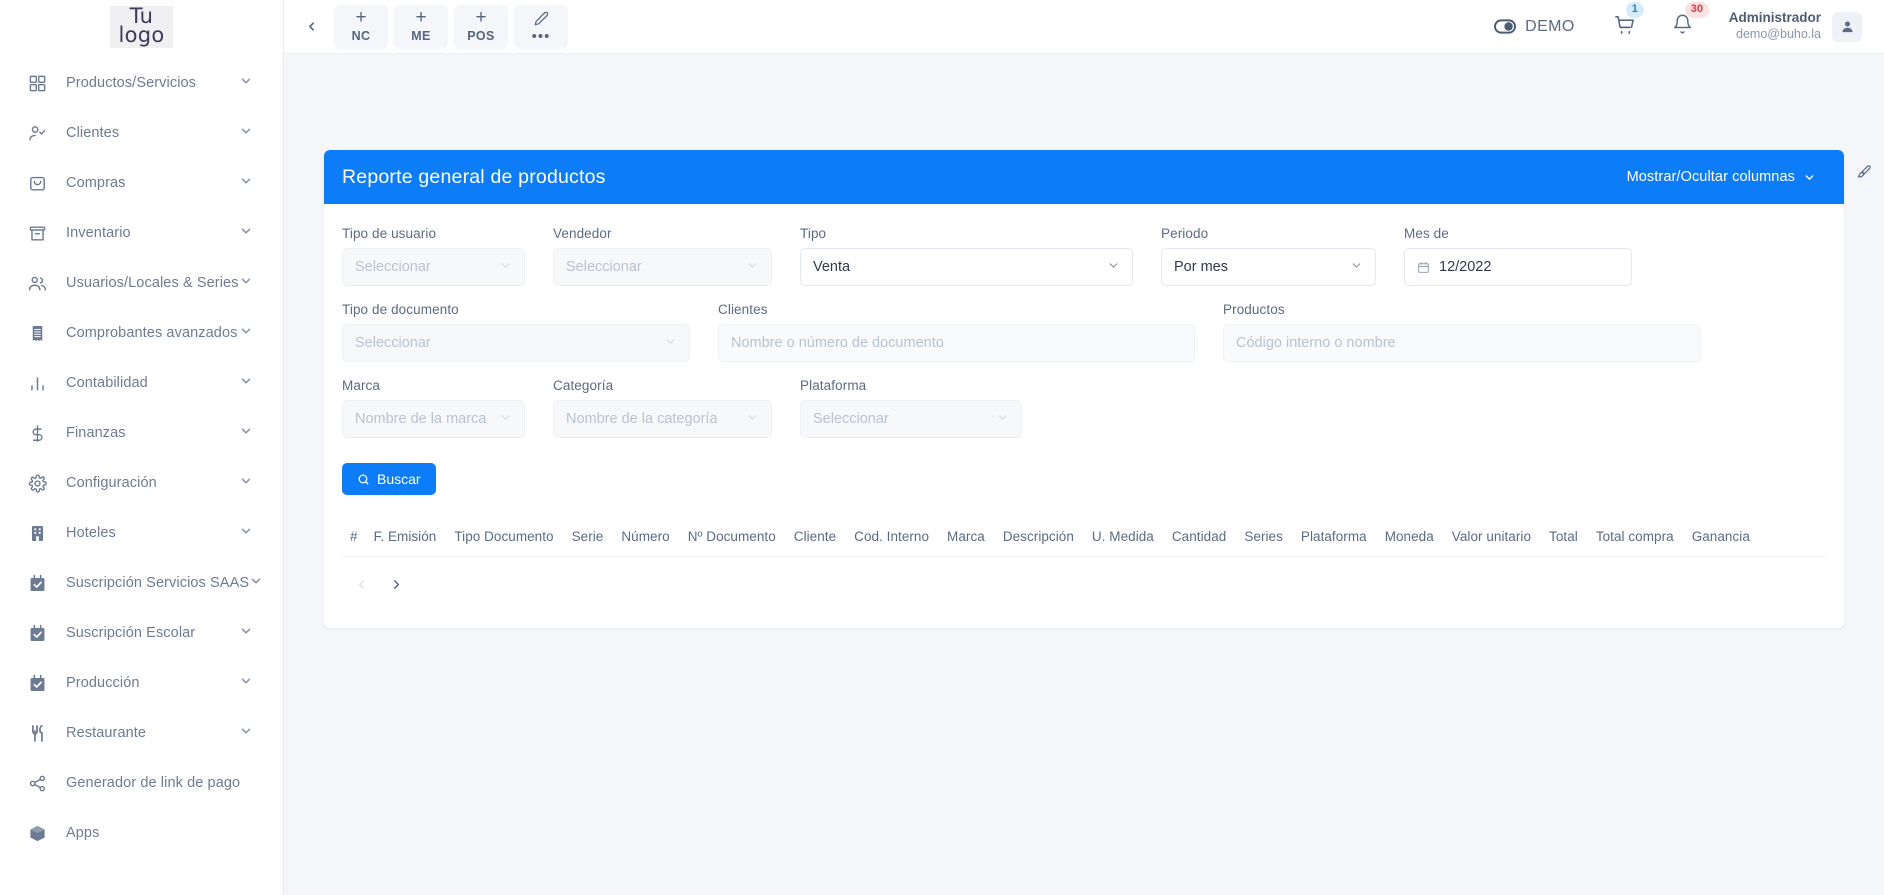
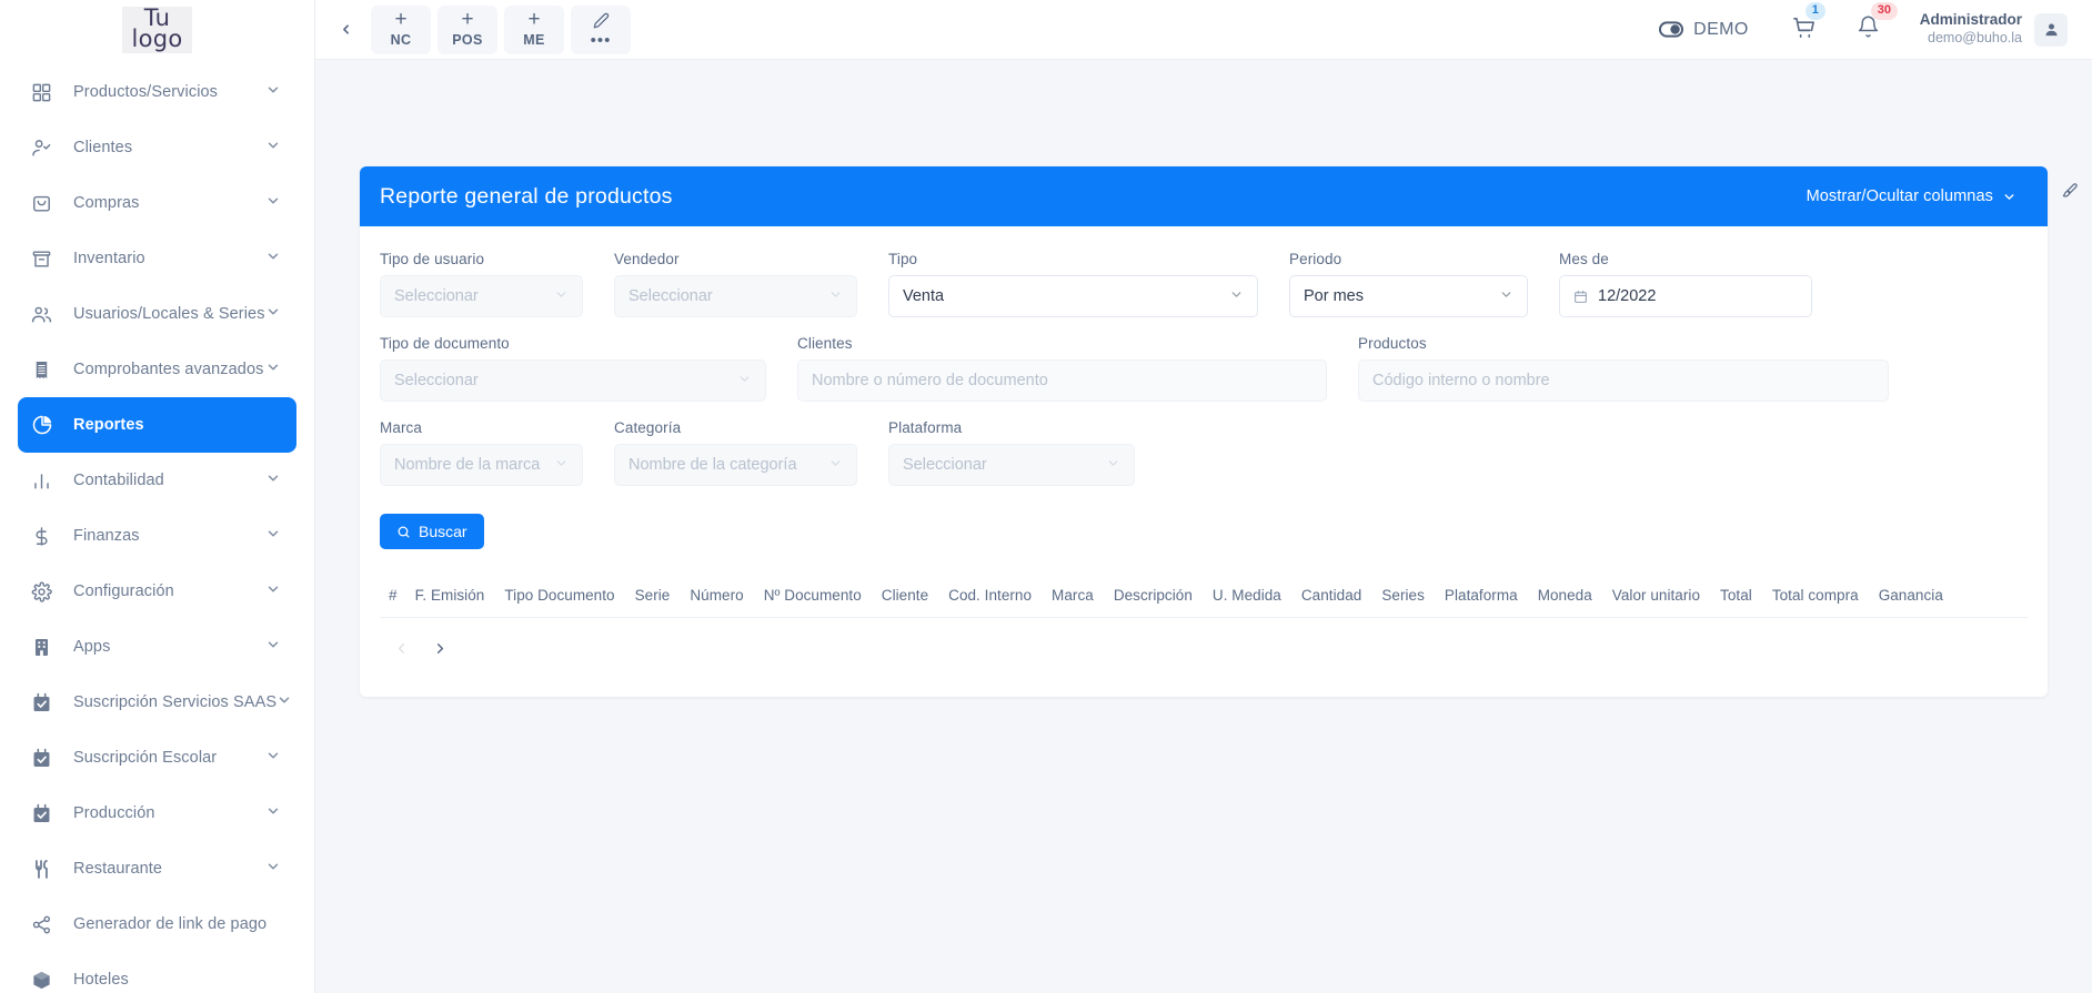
  Tu
  logo
  Productos/Servicios
  Clientes
  Compras
  Inventario
  Usuarios/Locales & Series
  Comprobantes avanzados
+ Reportes
  Contabilidad
  Finanzas
  Configuración
- Hoteles
+ Apps
  Suscripción Servicios SAAS
  Suscripción Escolar
  Producción
  Restaurante
  Generador de link de pago
- Apps
+ Hoteles
  +
  NC
  +
- ME
+ POS
  +
- POS
+ ME
  •••
  DEMO
  1
  30
  Administrador
  demo@buho.la
  Reporte general de productos
  Mostrar/Ocultar columnas
  Tipo de usuario
  Seleccionar
  Vendedor
  Seleccionar
  Tipo
  Venta
  Periodo
  Por mes
  Mes de
  12/2022
  Tipo de documento
  Seleccionar
  Clientes
  Nombre o número de documento
  Productos
  Código interno o nombre
  Marca
  Nombre de la marca
  Categoría
  Nombre de la categoría
  Plataforma
  Seleccionar
  Buscar
  #
  F. Emisión
  Tipo Documento
  Serie
  Número
  Nº Documento
  Cliente
  Cod. Interno
  Marca
  Descripción
  U. Medida
  Cantidad
  Series
  Plataforma
  Moneda
  Valor unitario
  Total
  Total compra
  Ganancia
